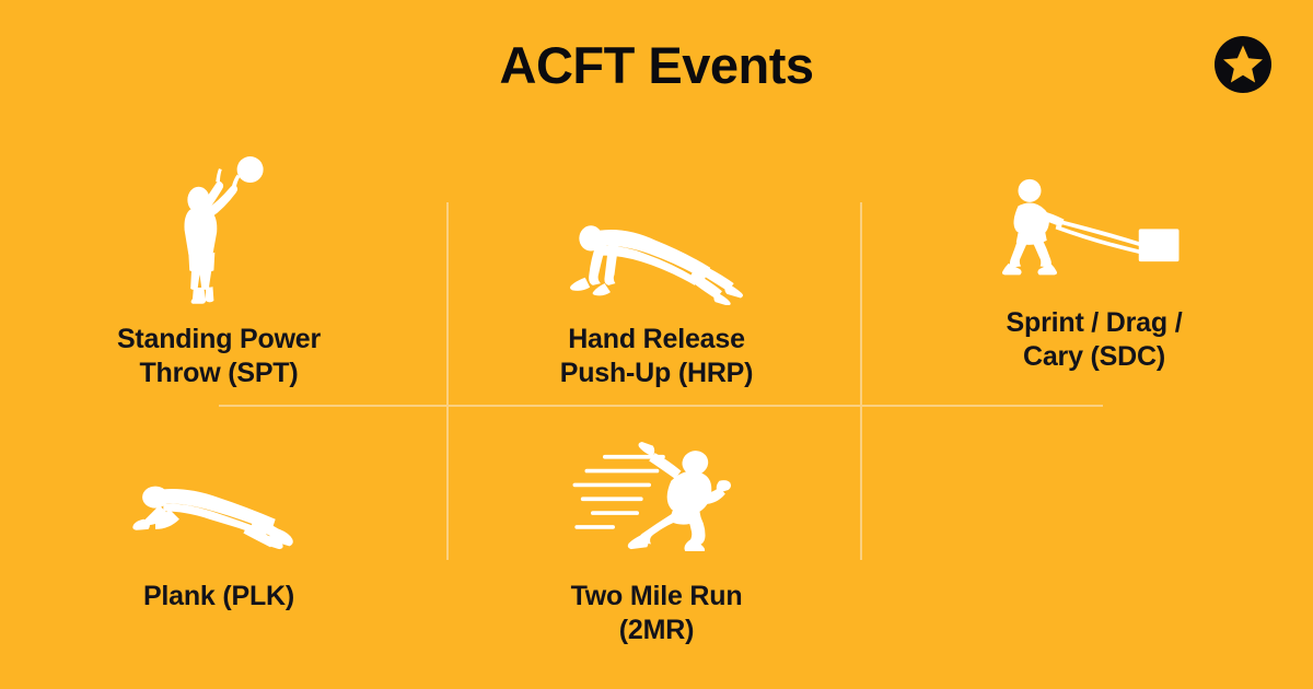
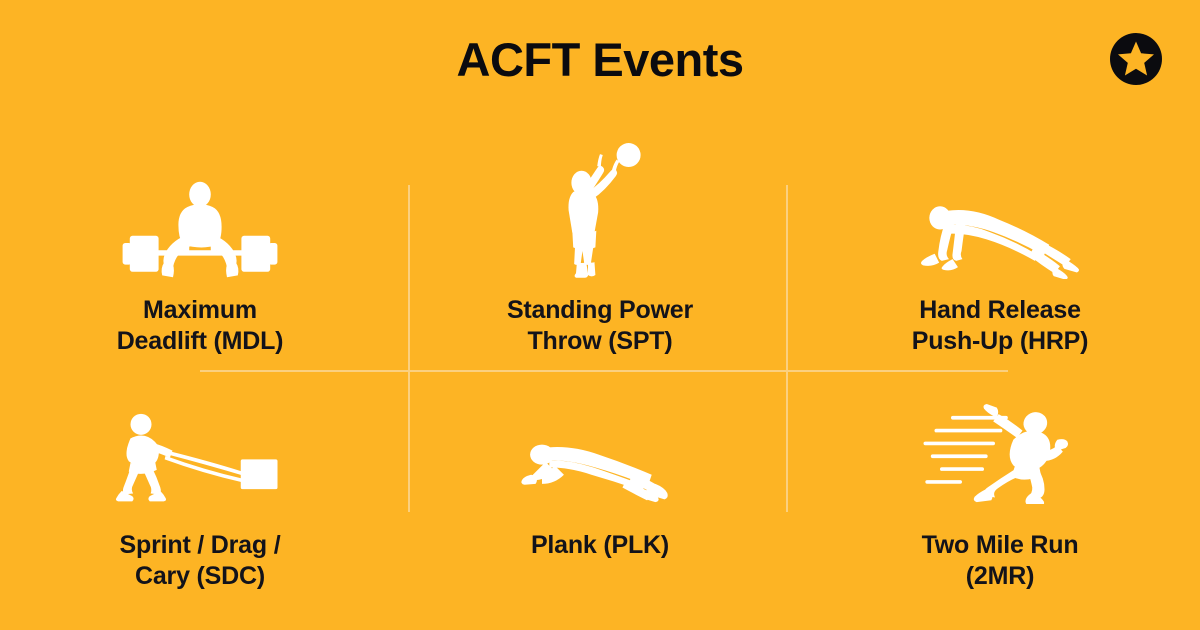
  ACFT Events
+ Maximum
+ Deadlift (MDL)
  Standing Power
  Throw (SPT)
  Hand Release
  Push-Up (HRP)
  Sprint / Drag /
  Cary (SDC)
  Plank (PLK)
  Two Mile Run
  (2MR)
